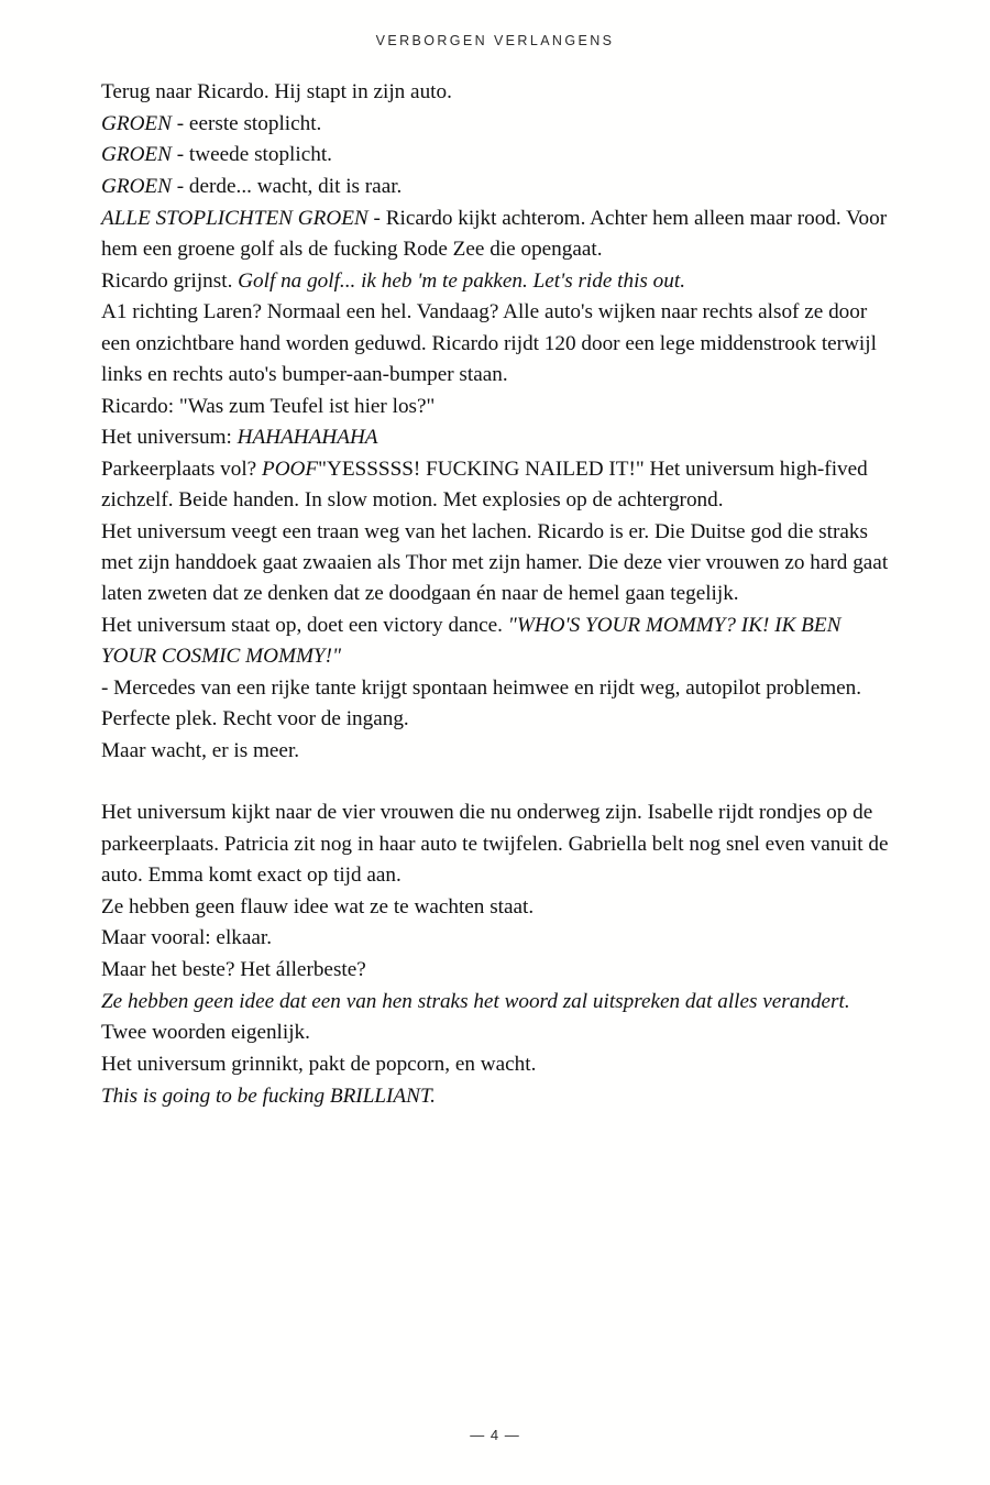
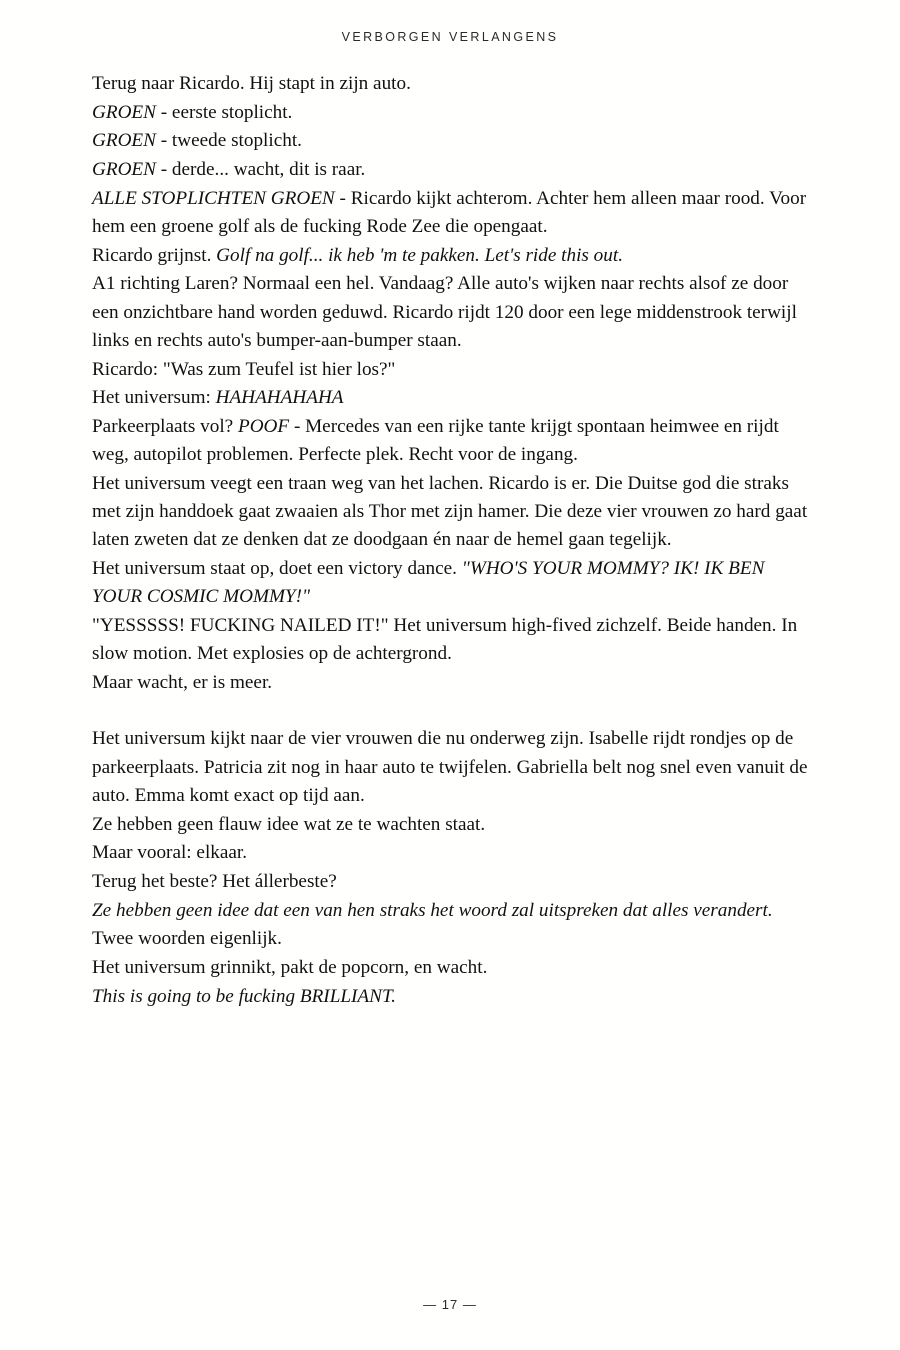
  VERBORGEN VERLANGENS
  Terug naar Ricardo. Hij stapt in zijn auto.
  GROEN - eerste stoplicht.
  GROEN - tweede stoplicht.
  GROEN - derde... wacht, dit is raar.
  ALLE STOPLICHTEN GROEN - Ricardo kijkt achterom. Achter hem alleen maar rood. Voor hem een groene golf als de fucking Rode Zee die opengaat.
  Ricardo grijnst. Golf na golf... ik heb 'm te pakken. Let's ride this out.
  A1 richting Laren? Normaal een hel. Vandaag? Alle auto's wijken naar rechts alsof ze door een onzichtbare hand worden geduwd. Ricardo rijdt 120 door een lege middenstrook terwijl links en rechts auto's bumper-aan-bumper staan.
  Ricardo: "Was zum Teufel ist hier los?"
  Het universum: HAHAHAHAHA
- Parkeerplaats vol? POOF"YESSSSS! FUCKING NAILED IT!" Het universum high-fived zichzelf. Beide handen. In slow motion. Met explosies op de achtergrond.
+ Parkeerplaats vol? POOF - Mercedes van een rijke tante krijgt spontaan heimwee en rijdt weg, autopilot problemen. Perfecte plek. Recht voor de ingang.
  Het universum veegt een traan weg van het lachen. Ricardo is er. Die Duitse god die straks met zijn handdoek gaat zwaaien als Thor met zijn hamer. Die deze vier vrouwen zo hard gaat laten zweten dat ze denken dat ze doodgaan én naar de hemel gaan tegelijk.
  Het universum staat op, doet een victory dance. "WHO'S YOUR MOMMY? IK! IK BEN YOUR COSMIC MOMMY!"
- - Mercedes van een rijke tante krijgt spontaan heimwee en rijdt weg, autopilot problemen. Perfecte plek. Recht voor de ingang.
+ "YESSSSS! FUCKING NAILED IT!" Het universum high-fived zichzelf. Beide handen. In slow motion. Met explosies op de achtergrond.
  Maar wacht, er is meer.
  Het universum kijkt naar de vier vrouwen die nu onderweg zijn. Isabelle rijdt rondjes op de parkeerplaats. Patricia zit nog in haar auto te twijfelen. Gabriella belt nog snel even vanuit de auto. Emma komt exact op tijd aan.
  Ze hebben geen flauw idee wat ze te wachten staat.
  Maar vooral: elkaar.
- Maar het beste? Het állerbeste?
+ Terug het beste? Het állerbeste?
  Ze hebben geen idee dat een van hen straks het woord zal uitspreken dat alles verandert.
  Twee woorden eigenlijk.
  Het universum grinnikt, pakt de popcorn, en wacht.
  This is going to be fucking BRILLIANT.
- — 4 —
+ — 17 —
